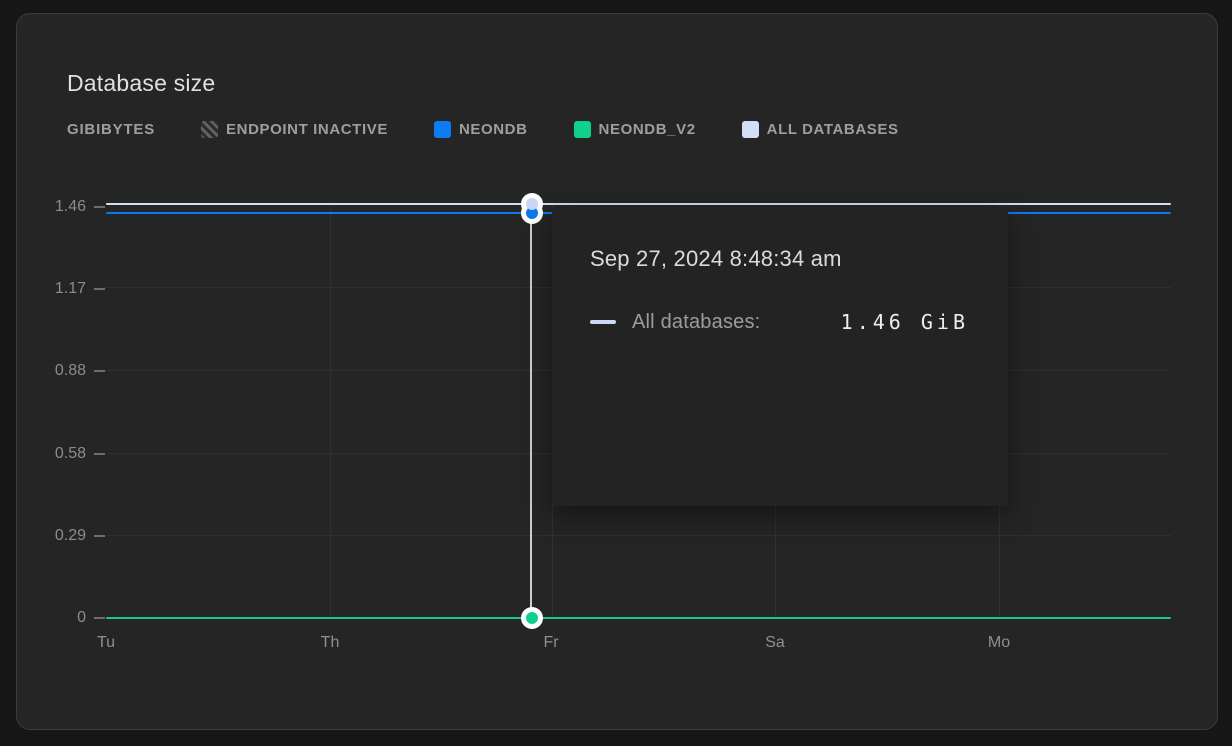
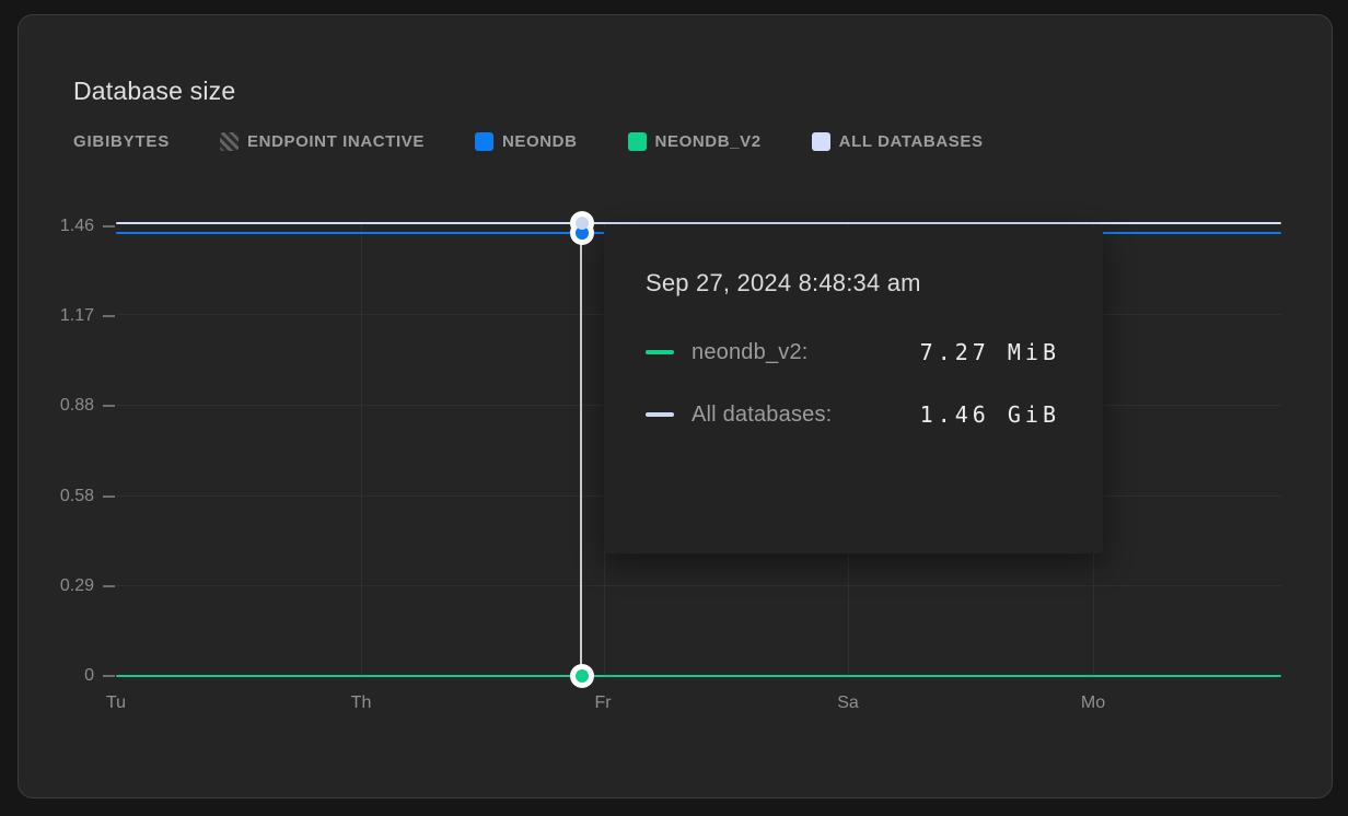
  Database size
  GIBIBYTES
  ENDPOINT INACTIVE
  NEONDB
  NEONDB_V2
  ALL DATABASES
  1.46
  1.17
  0.88
  0.58
  0.29
  0
  Tu
  Th
  Fr
  Sa
  Mo
  Sep 27, 2024 8:48:34 am
+ neondb_v2:
+ 7.27 MiB
  All databases:
  1.46 GiB
